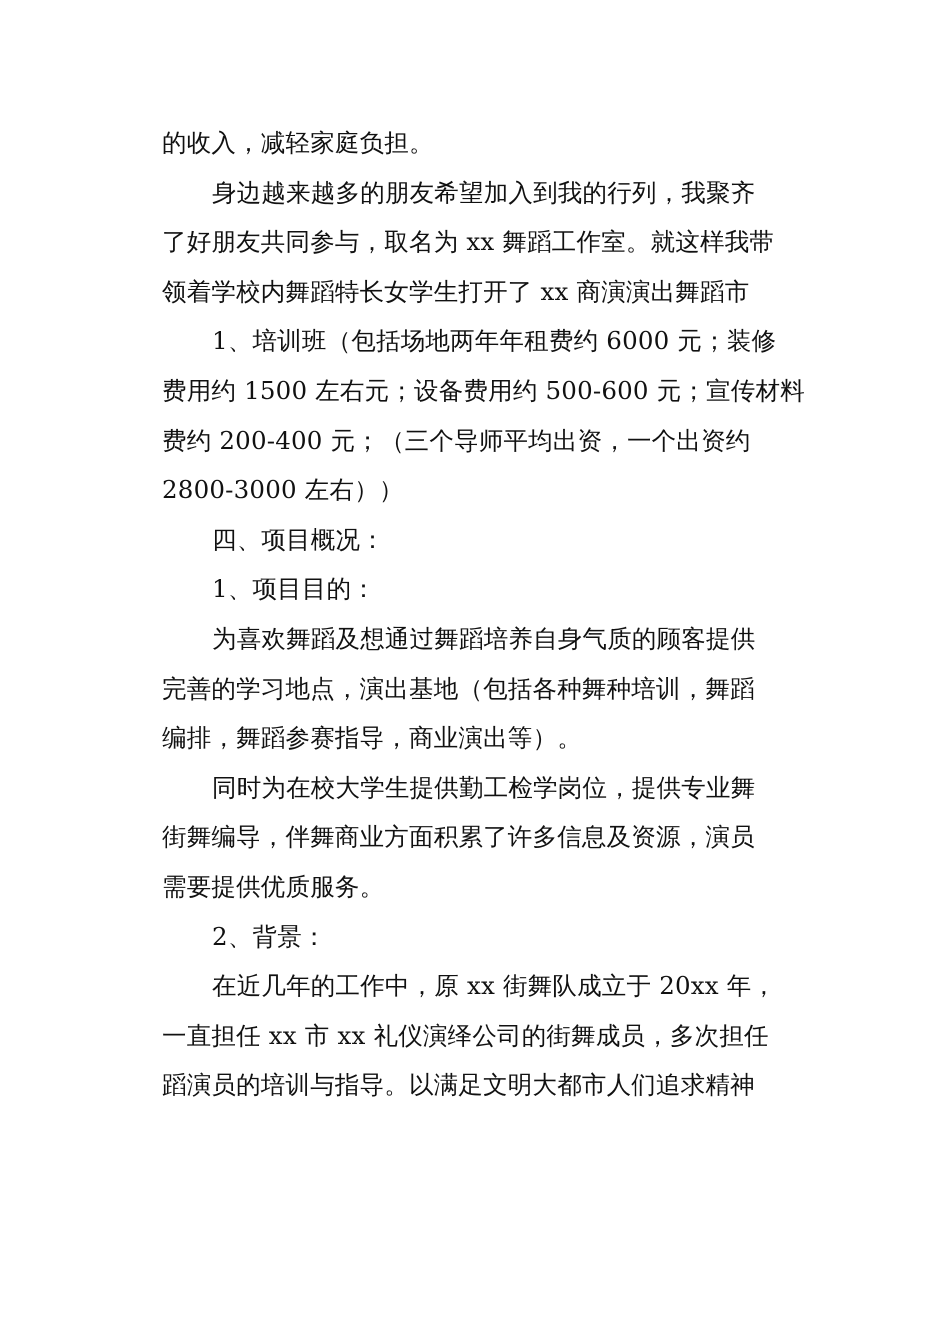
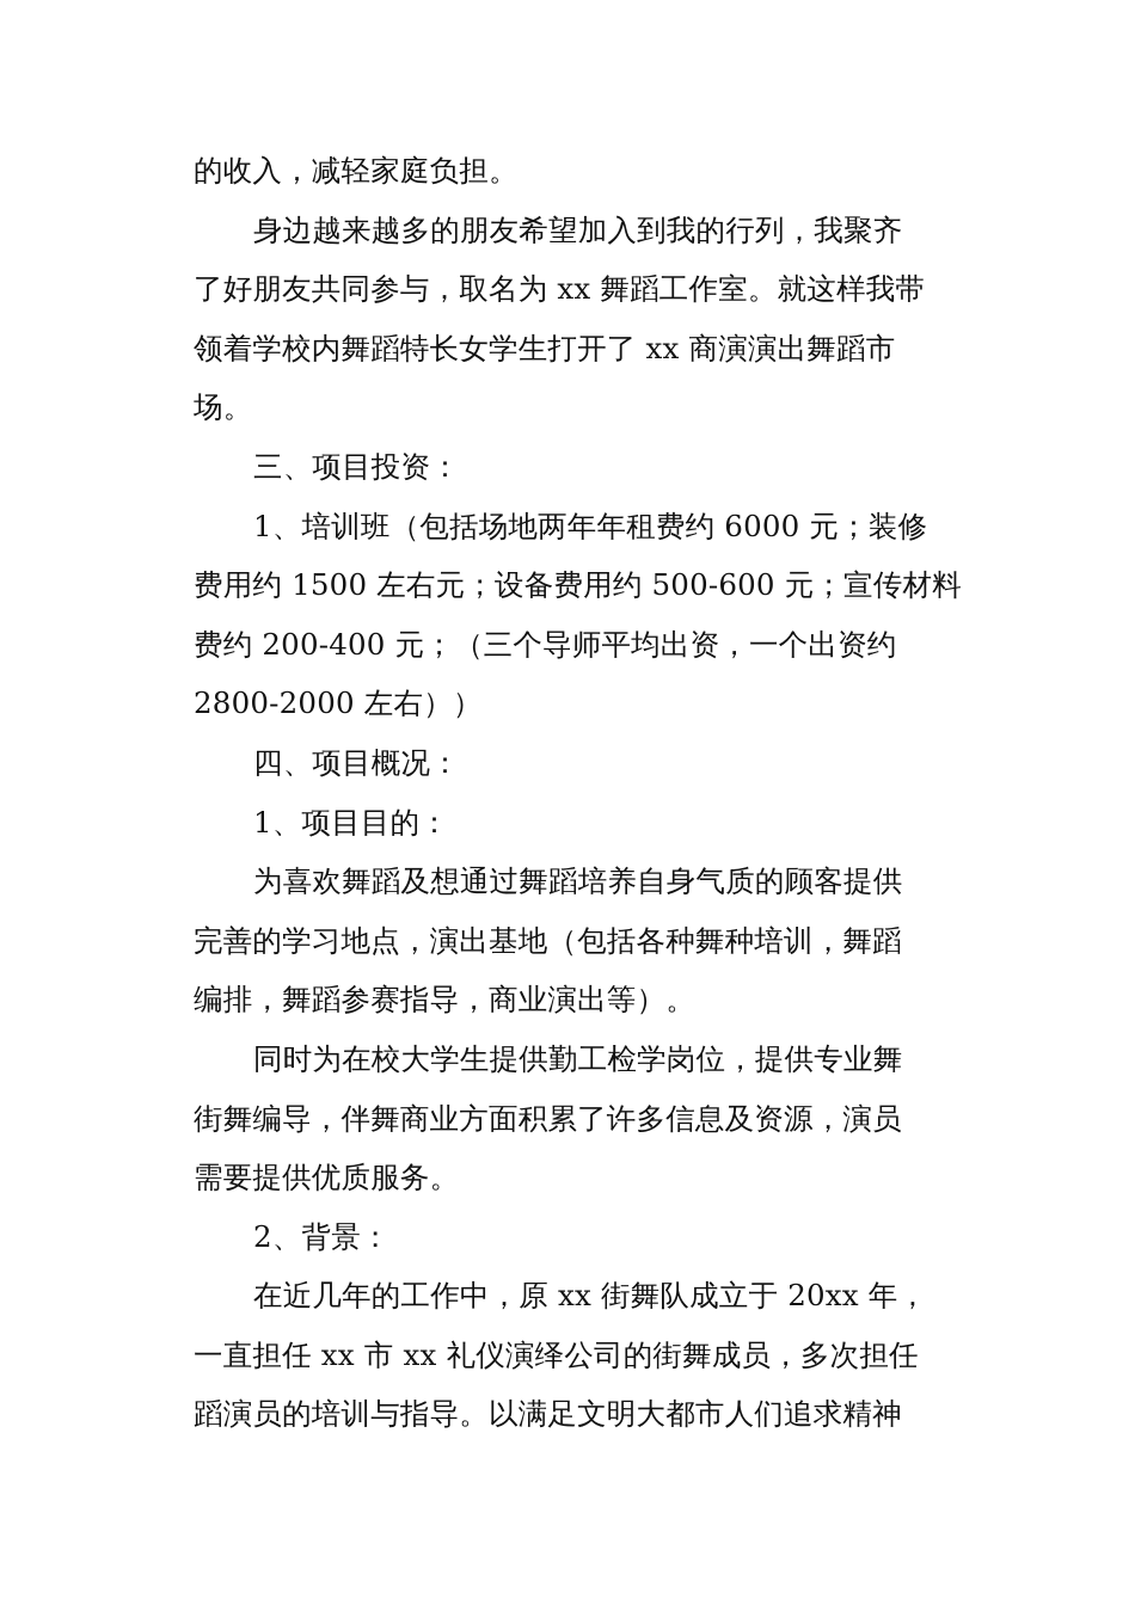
  的收入，减轻家庭负担。
  身边越来越多的朋友希望加入到我的行列，我聚齐
  了好朋友共同参与，取名为 xx 舞蹈工作室。就这样我带
  领着学校内舞蹈特长女学生打开了 xx 商演演出舞蹈市
+ 场。
+ 三、项目投资：
  1、培训班（包括场地两年年租费约 6000 元；装修
  费用约 1500 左右元；设备费用约 500-600 元；宣传材料
  费约 200-400 元；（三个导师平均出资，一个出资约
- 2800-3000 左右））
+ 2800-2000 左右））
  四、项目概况：
  1、项目目的：
  为喜欢舞蹈及想通过舞蹈培养自身气质的顾客提供
  完善的学习地点，演出基地（包括各种舞种培训，舞蹈
  编排，舞蹈参赛指导，商业演出等）。
  同时为在校大学生提供勤工检学岗位，提供专业舞
  街舞编导，伴舞商业方面积累了许多信息及资源，演员
  需要提供优质服务。
  2、背景：
  在近几年的工作中，原 xx 街舞队成立于 20xx 年，
  一直担任 xx 市 xx 礼仪演绎公司的街舞成员，多次担任
  蹈演员的培训与指导。以满足文明大都市人们追求精神
